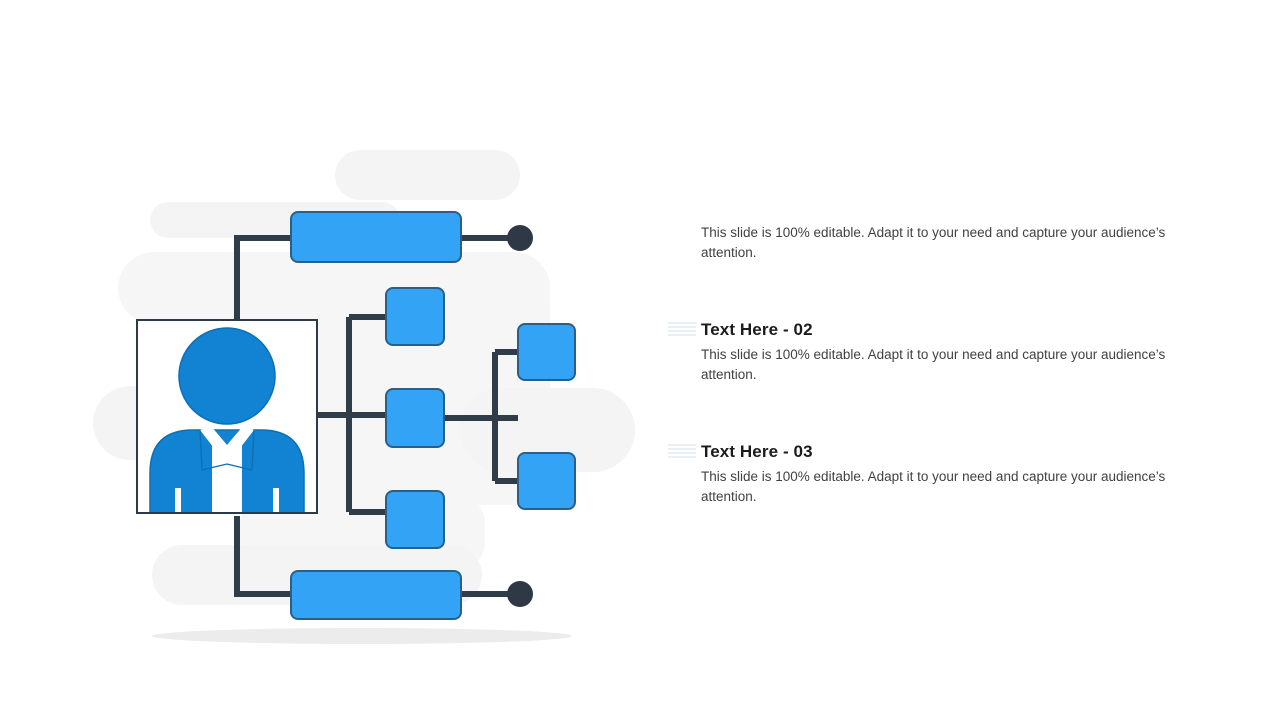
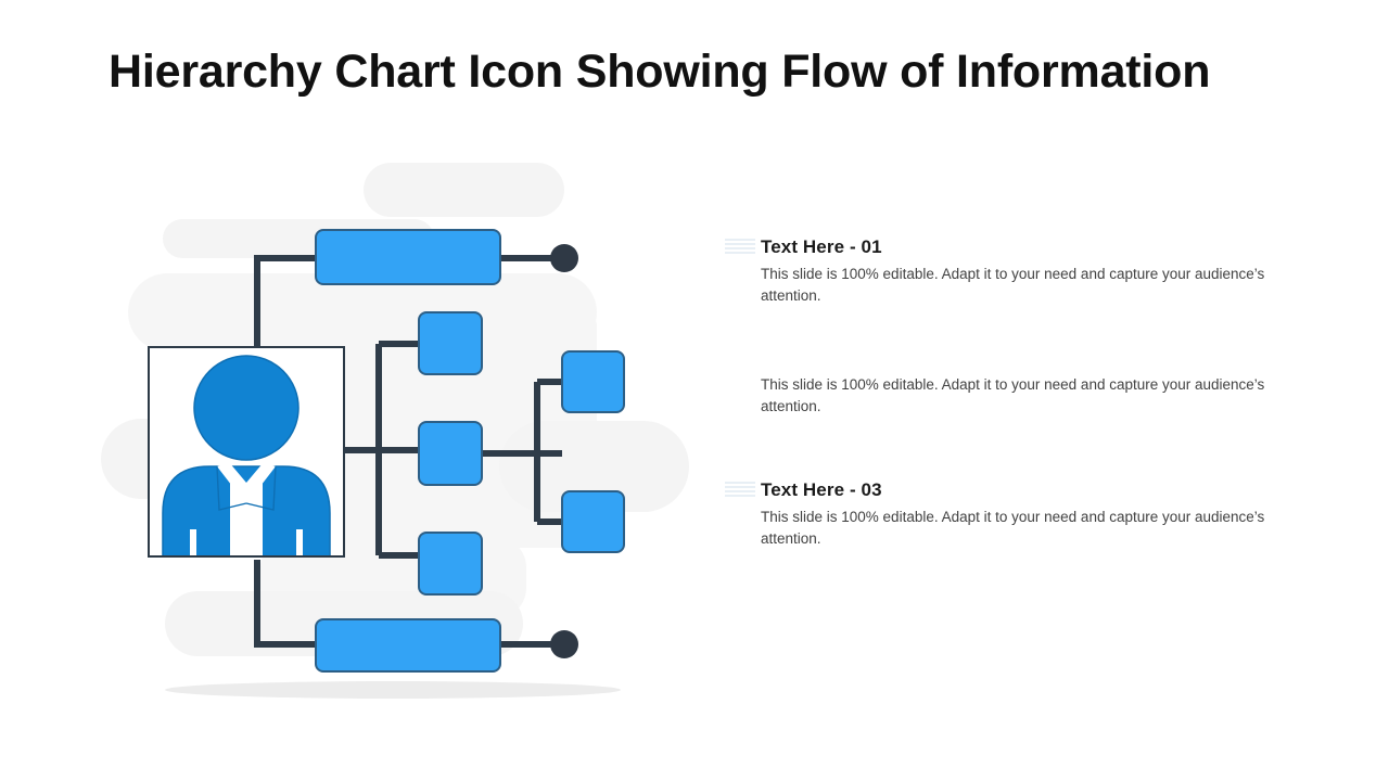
+ Hierarchy Chart Icon Showing Flow of Information
+ Text Here - 01
  This slide is 100% editable. Adapt it to your need and capture your audience’s attention.
- Text Here - 02
  This slide is 100% editable. Adapt it to your need and capture your audience’s attention.
  Text Here - 03
  This slide is 100% editable. Adapt it to your need and capture your audience’s attention.
